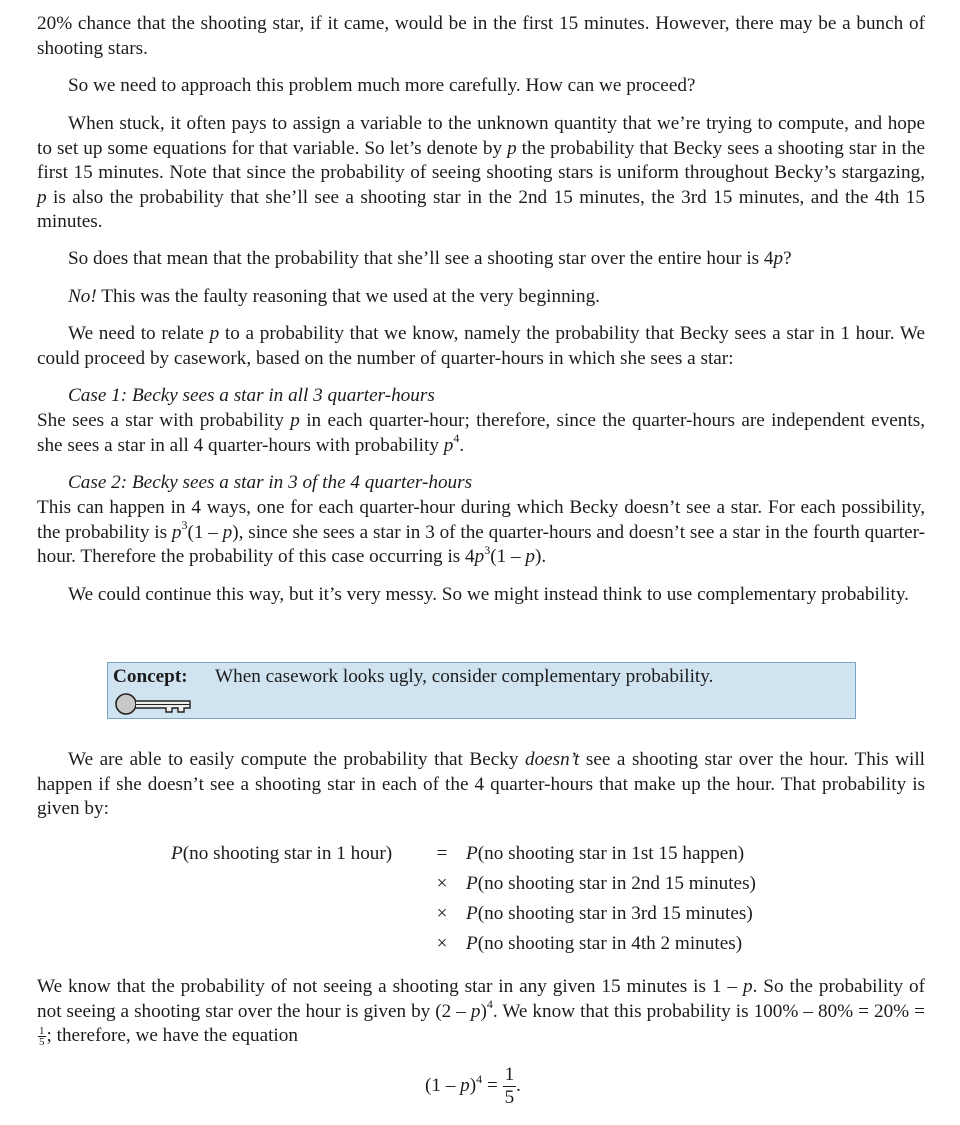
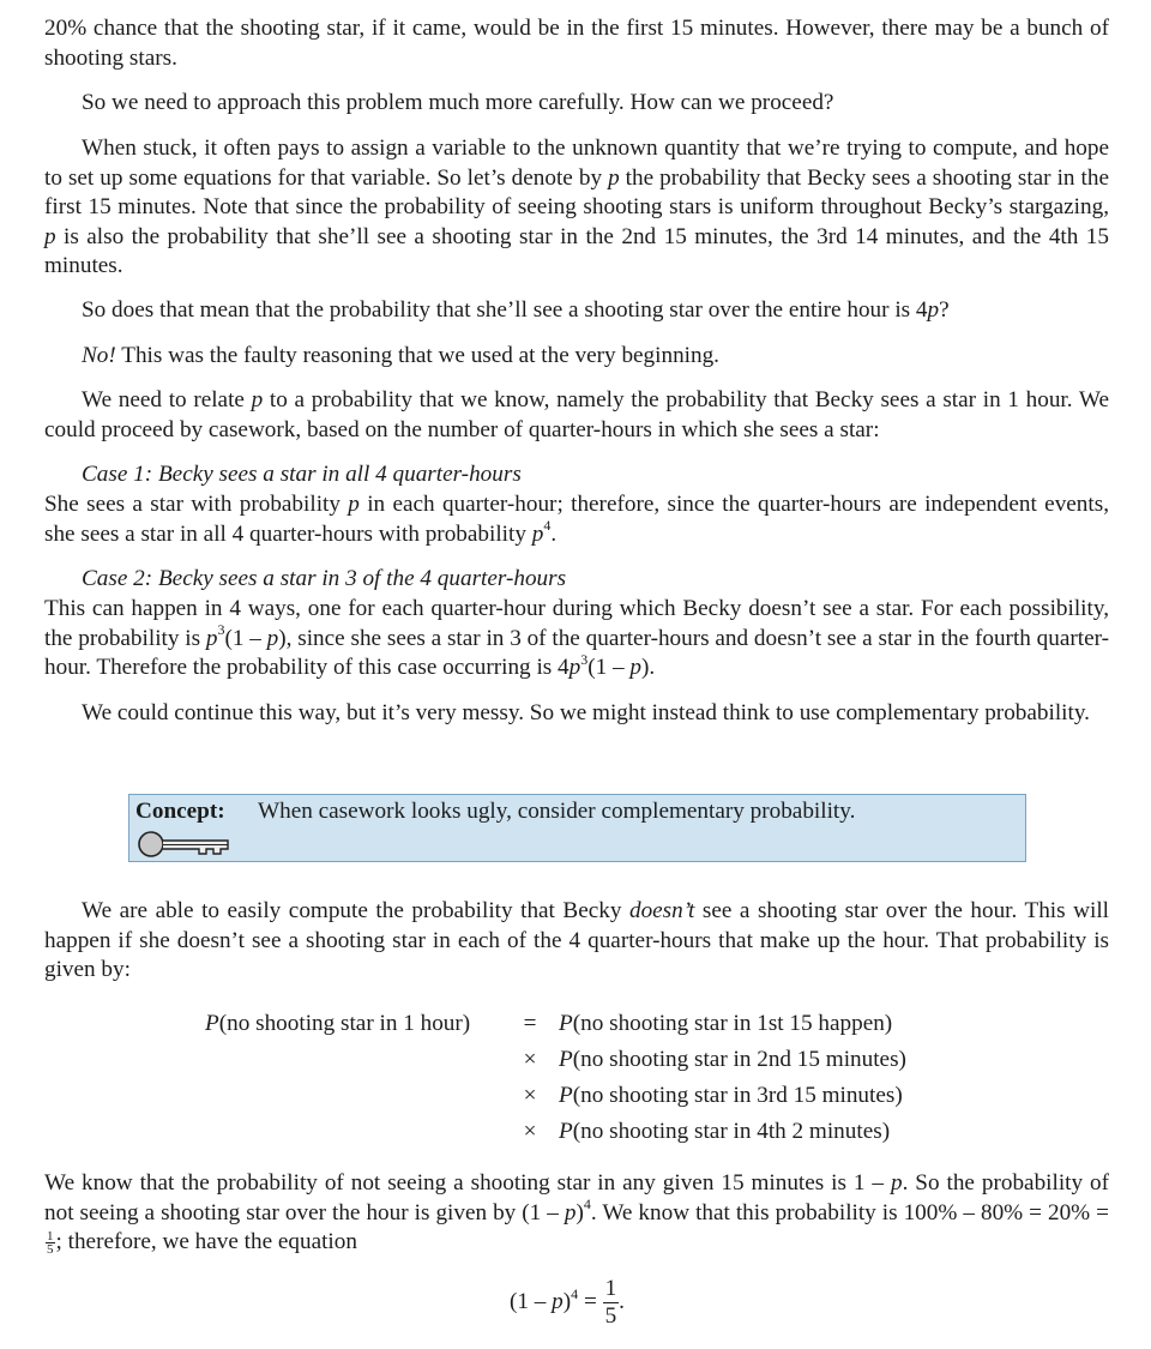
  20% chance that the shooting star, if it came, would be in the first 15 minutes. However, there may be a bunch of shooting stars.
  So we need to approach this problem much more carefully. How can we proceed?
- When stuck, it often pays to assign a variable to the unknown quantity that we’re trying to compute, and hope to set up some equations for that variable. So let’s denote by p the probability that Becky sees a shooting star in the first 15 minutes. Note that since the probability of seeing shooting stars is uniform throughout Becky’s stargazing, p is also the probability that she’ll see a shooting star in the 2nd 15 minutes, the 3rd 15 minutes, and the 4th 15 minutes.
+ When stuck, it often pays to assign a variable to the unknown quantity that we’re trying to compute, and hope to set up some equations for that variable. So let’s denote by p the probability that Becky sees a shooting star in the first 15 minutes. Note that since the probability of seeing shooting stars is uniform throughout Becky’s stargazing, p is also the probability that she’ll see a shooting star in the 2nd 15 minutes, the 3rd 14 minutes, and the 4th 15 minutes.
  So does that mean that the probability that she’ll see a shooting star over the entire hour is 4p?
  No! This was the faulty reasoning that we used at the very beginning.
  We need to relate p to a probability that we know, namely the probability that Becky sees a star in 1 hour. We could proceed by casework, based on the number of quarter-hours in which she sees a star:
- Case 1: Becky sees a star in all 3 quarter-hours
+ Case 1: Becky sees a star in all 4 quarter-hours
  She sees a star with probability p in each quarter-hour; therefore, since the quarter-hours are independent events, she sees a star in all 4 quarter-hours with probability p4.
  Case 2: Becky sees a star in 3 of the 4 quarter-hours
  This can happen in 4 ways, one for each quarter-hour during which Becky doesn’t see a star. For each possibility, the probability is p3(1 – p), since she sees a star in 3 of the quarter-hours and doesn’t see a star in the fourth quarter-hour. Therefore the probability of this case occurring is 4p3(1 – p).
  We could continue this way, but it’s very messy. So we might instead think to use complementary probability.
  Concept:
  When casework looks ugly, consider complementary probability.
  We are able to easily compute the probability that Becky doesn’t see a shooting star over the hour. This will happen if she doesn’t see a shooting star in each of the 4 quarter-hours that make up the hour. That probability is given by:
  P(no shooting star in 1 hour)
  =
  P(no shooting star in 1st 15 happen)
  ×
  P(no shooting star in 2nd 15 minutes)
  ×
  P(no shooting star in 3rd 15 minutes)
  ×
  P(no shooting star in 4th 2 minutes)
- We know that the probability of not seeing a shooting star in any given 15 minutes is 1 – p. So the probability of not seeing a shooting star over the hour is given by (2 – p)4. We know that this probability is 100% – 80% = 20% =
+ We know that the probability of not seeing a shooting star in any given 15 minutes is 1 – p. So the probability of not seeing a shooting star over the hour is given by (1 – p)4. We know that this probability is 100% – 80% = 20% =
  1
  5
  ; therefore, we have the equation
  (1 – p)4 =
  1
  5
  .
